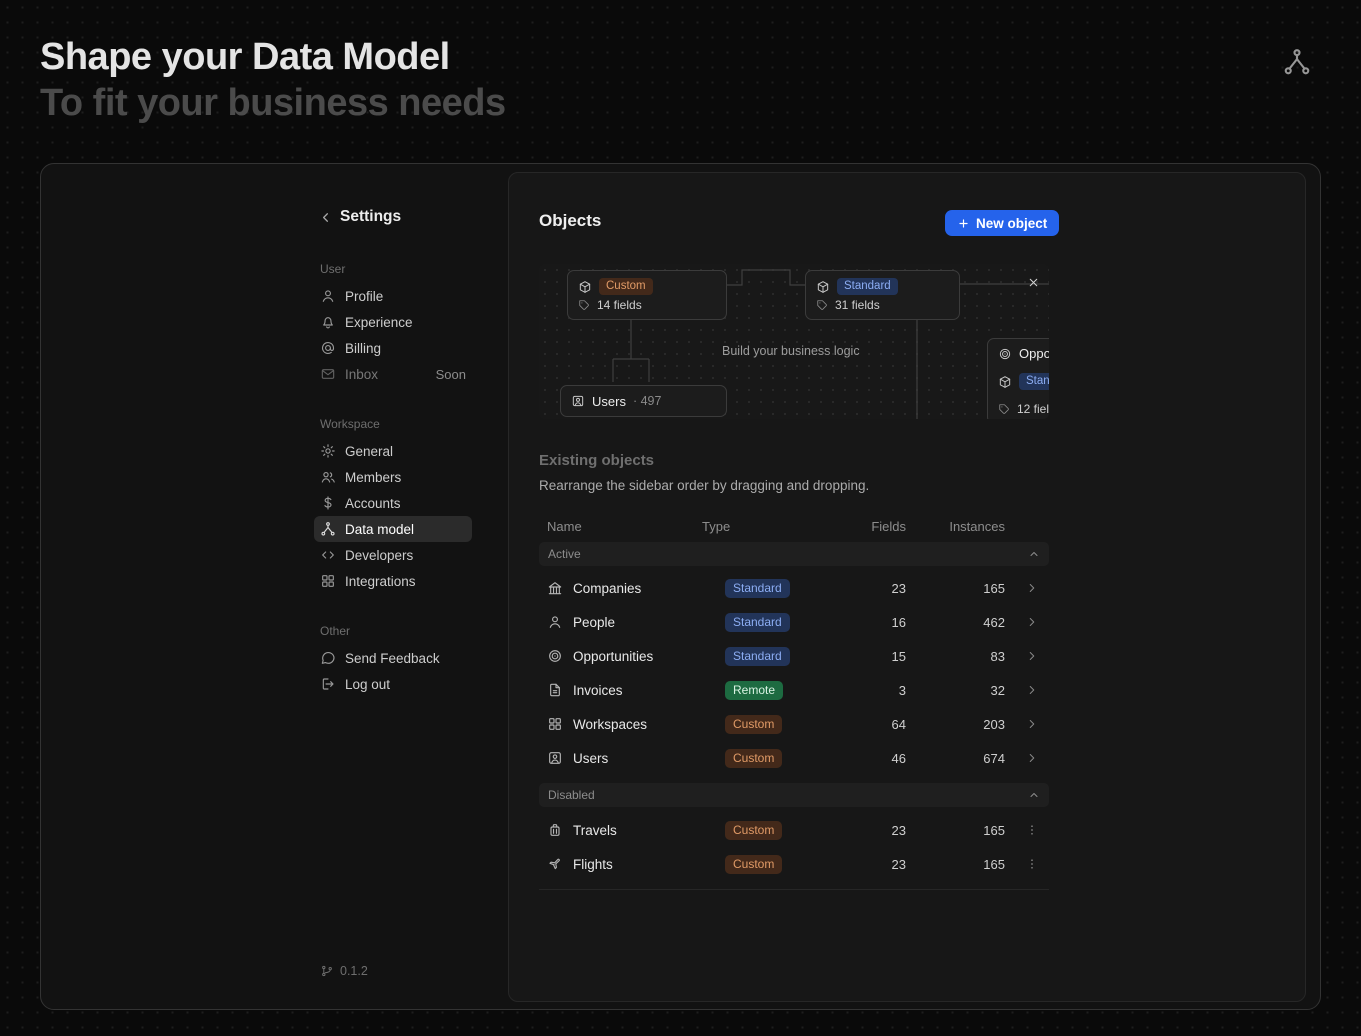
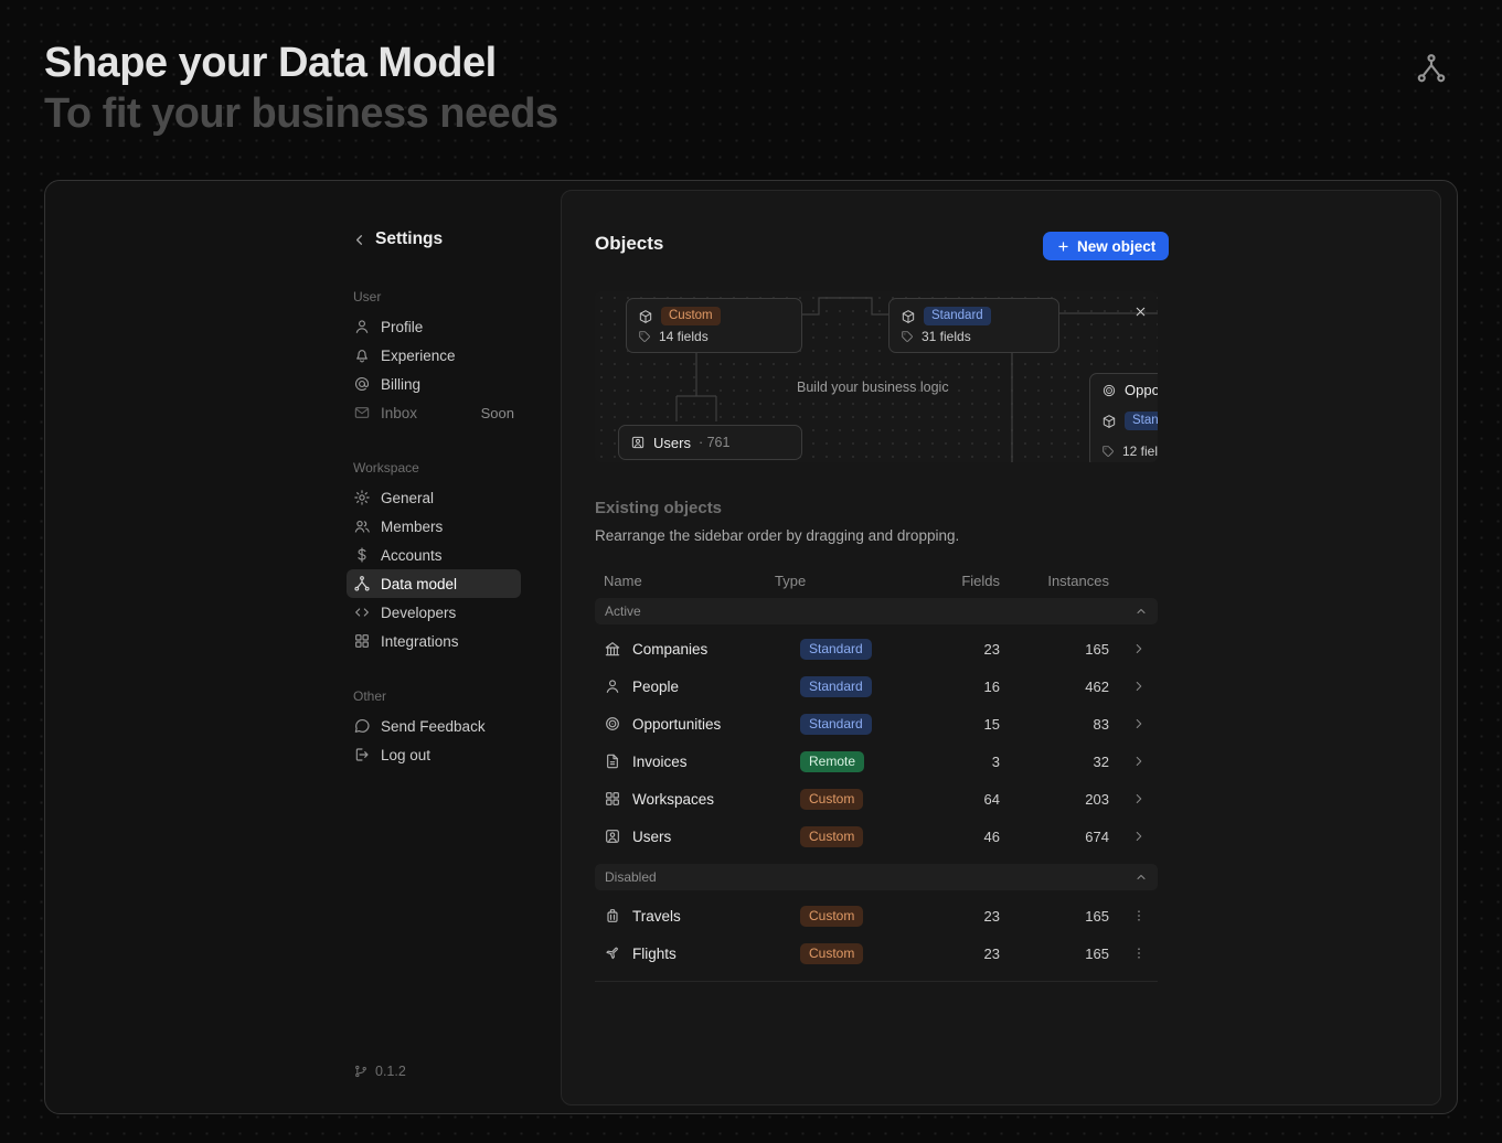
  Shape your Data Model
  To fit your business needs
  Settings
  User
  Profile
  Experience
  Billing
  Inbox
  Soon
  Workspace
  General
  Members
  Accounts
  Data model
  Developers
  Integrations
  Other
  Send Feedback
  Log out
  0.1.2
  Objects
  New object
  Custom
  14 fields
  Standard
  31 fields
  Build your business logic
  Users
- · 497
+ · 761
  12 fiel
  Existing objects
  Rearrange the sidebar order by dragging and dropping.
  Name
  Type
  Fields
  Instances
  Active
  Companies
  Standard
  23
  165
  People
  Standard
  16
  462
  Opportunities
  Standard
  15
  83
  Invoices
  Remote
  3
  32
  Workspaces
  Custom
  64
  203
  Users
  Custom
  46
  674
  Disabled
  Travels
  Custom
  23
  165
  Flights
  Custom
  23
  165
